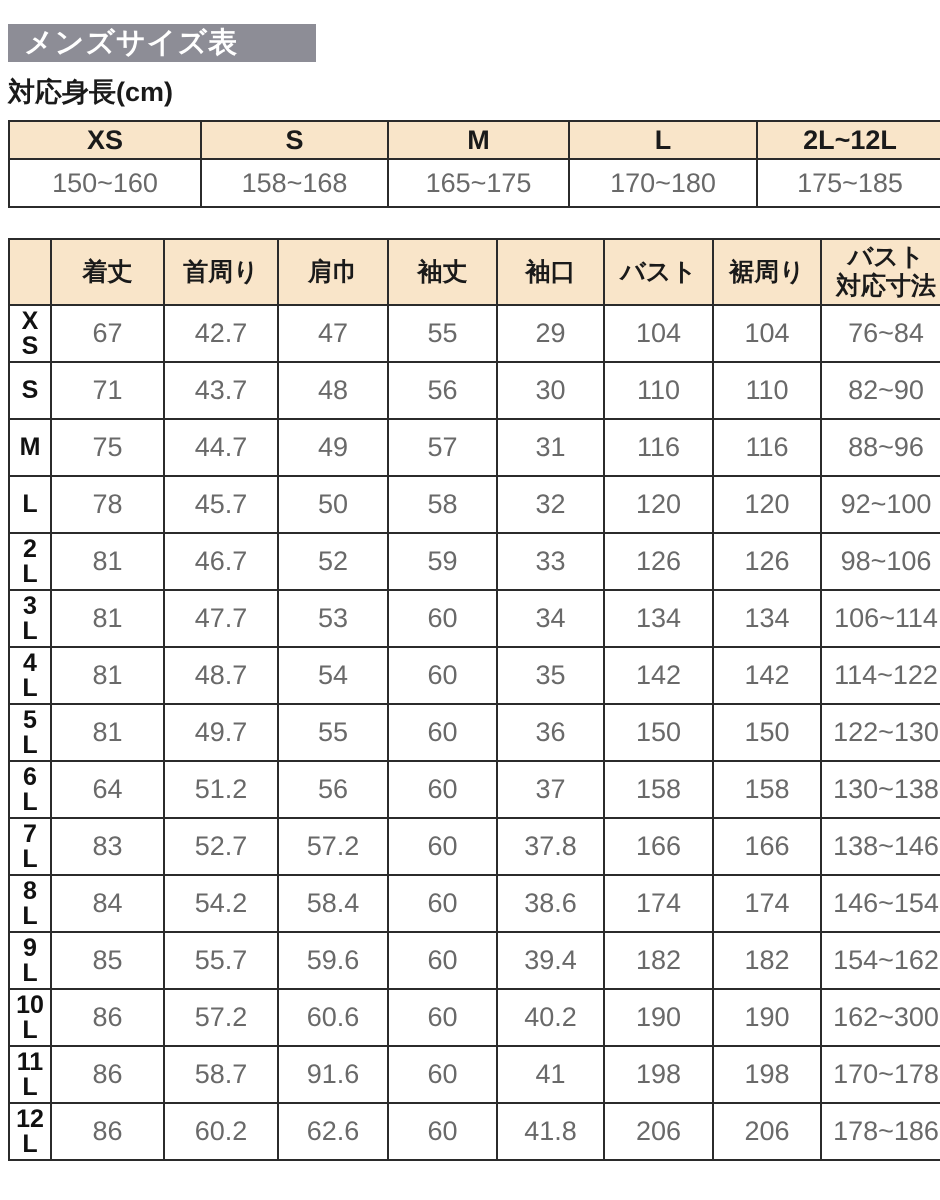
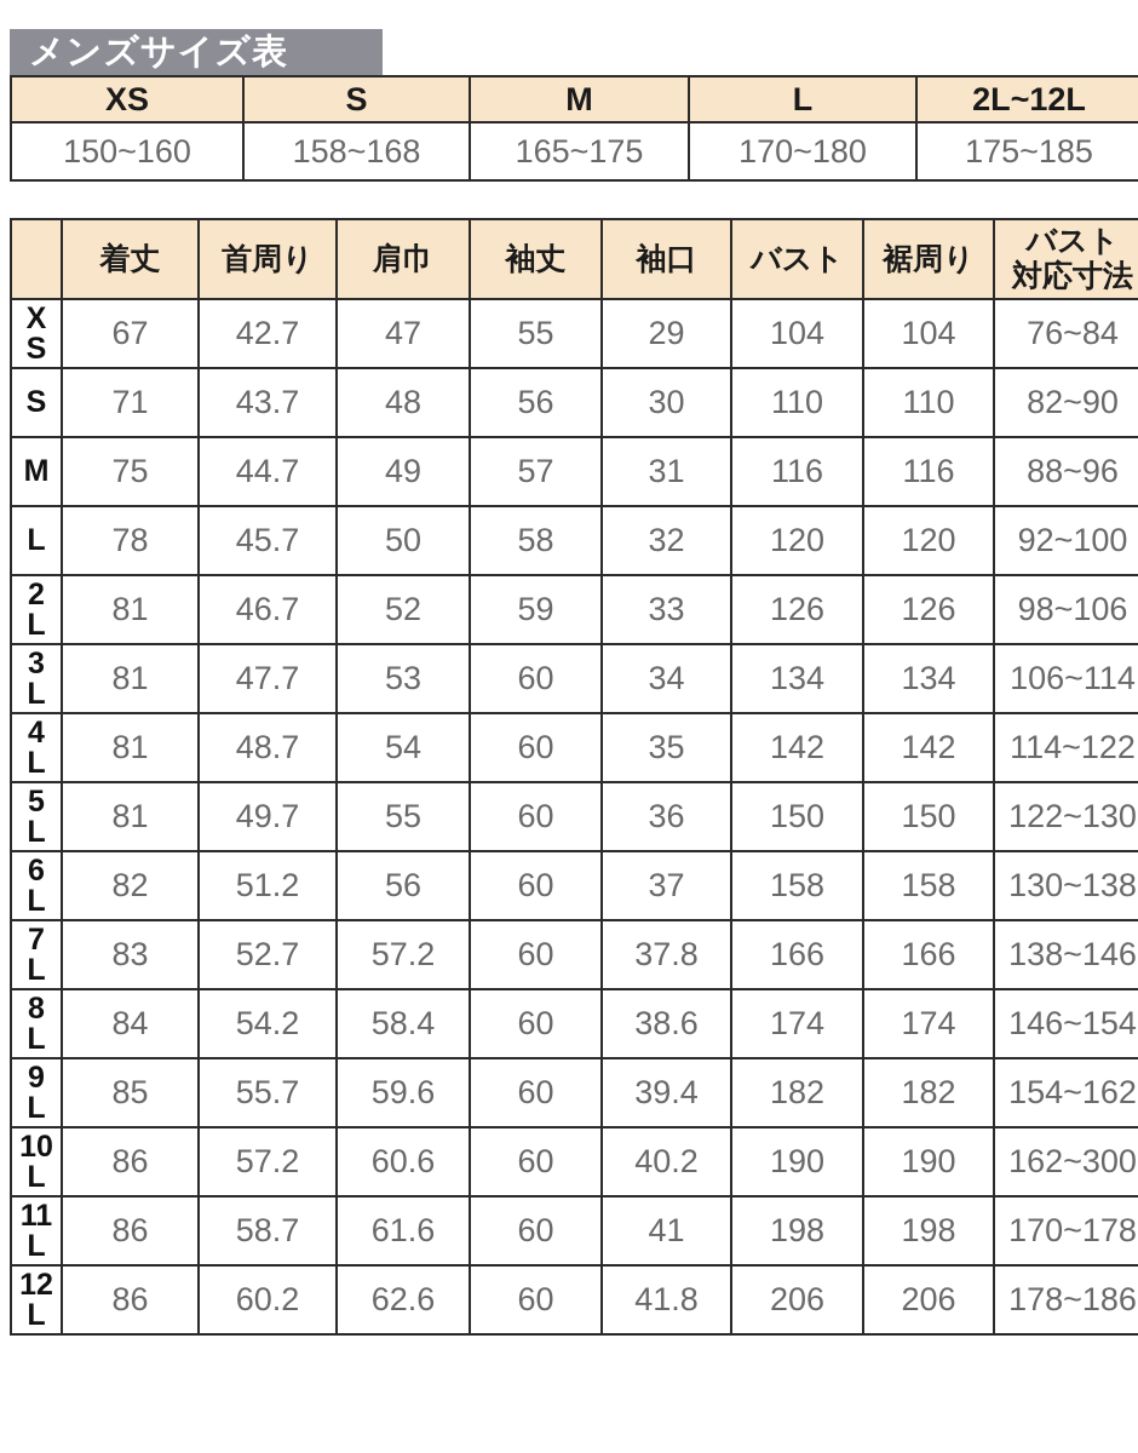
  メンズサイズ表
- 対応身長(cm)
  XS	S	M	L	2L~12L
  150~160	158~168	165~175	170~180	175~185
  	着丈	首周り	肩巾	袖丈	袖口	バスト	裾周り	バスト 対応寸法
  XS	67	42.7	47	55	29	104	104	76~84
  S	71	43.7	48	56	30	110	110	82~90
  M	75	44.7	49	57	31	116	116	88~96
  L	78	45.7	50	58	32	120	120	92~100
  2L	81	46.7	52	59	33	126	126	98~106
  3L	81	47.7	53	60	34	134	134	106~114
  4L	81	48.7	54	60	35	142	142	114~122
  5L	81	49.7	55	60	36	150	150	122~130
- 6L	64	51.2	56	60	37	158	158	130~138
+ 6L	82	51.2	56	60	37	158	158	130~138
  7L	83	52.7	57.2	60	37.8	166	166	138~146
  8L	84	54.2	58.4	60	38.6	174	174	146~154
  9L	85	55.7	59.6	60	39.4	182	182	154~162
  10L	86	57.2	60.6	60	40.2	190	190	162~300
- 11L	86	58.7	91.6	60	41	198	198	170~178
+ 11L	86	58.7	61.6	60	41	198	198	170~178
  12L	86	60.2	62.6	60	41.8	206	206	178~186
